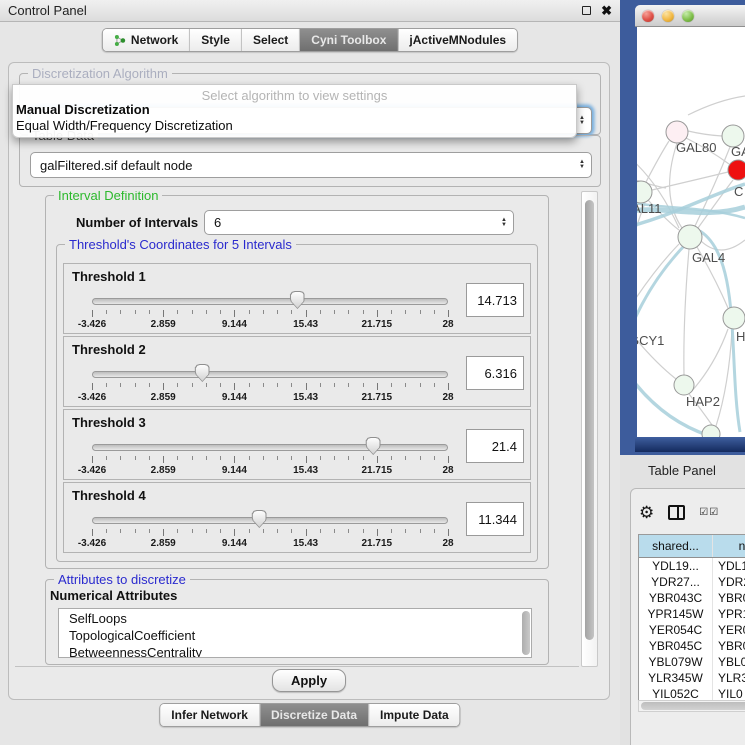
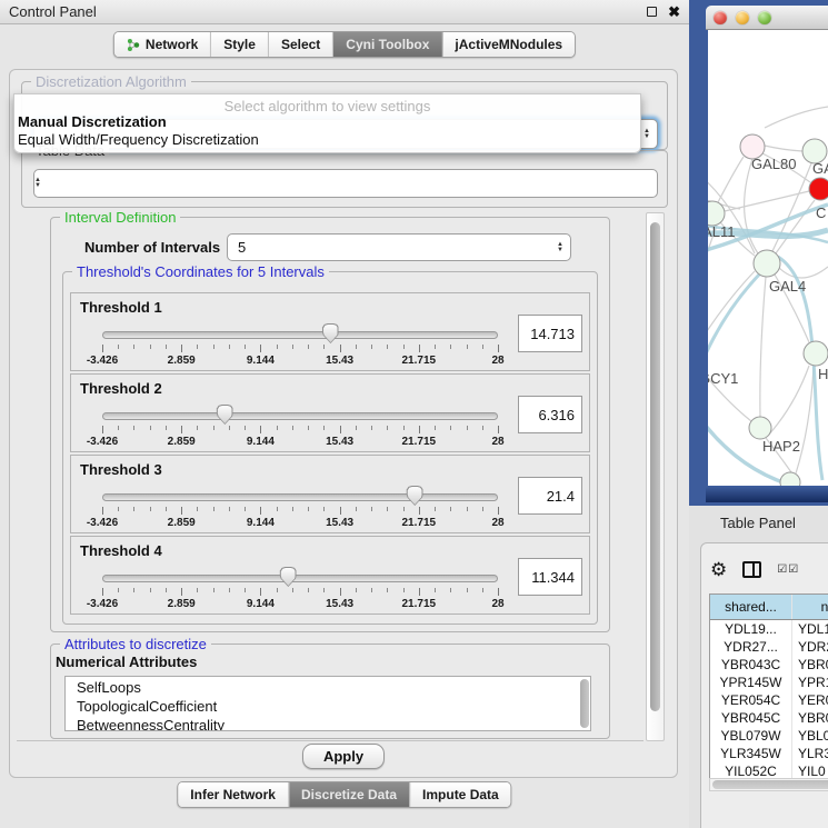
  Control Panel
  ✖
  Network
  Style
  Select
  Cyni Toolbox
  jActiveMNodules
  Discretization Algorithm
- galFiltered.sif default node
  Interval Definition
  Number of Intervals
- 6
+ 5
  Threshold's Coordinates for 5 Intervals
  Threshold 1
  -3.426
  2.859
  9.144
  15.43
  21.715
  28
  14.713
  Threshold 2
  -3.426
  2.859
  9.144
  15.43
  21.715
  28
  6.316
  Threshold 3
  -3.426
  2.859
  9.144
  15.43
  21.715
  28
  21.4
  Threshold 4
  -3.426
  2.859
  9.144
  15.43
  21.715
  28
  11.344
  Attributes to discretize
  Numerical Attributes
  SelfLoops
  TopologicalCoefficient
  BetweennessCentrality
  Apply
  Infer Network
  Discretize Data
  Impute Data
  Select algorithm to view settings
  Manual Discretization
  Equal Width/Frequency Discretization
  GAL80
  C
  AL11
  GAL4
  CY1
  H
  HAP2
  Table Panel
  ⚙
  ☑☑
  shared...
  YDL19...
  YDL
  YDR27...
  YDR
  YBR043C
  YBR
  YPR145W
  YPR
  YER054C
  YER
  YBR045C
  YBR
  YBL079W
  YBL0
  YLR345W
  YLR
  YIL052C
  YIL0
